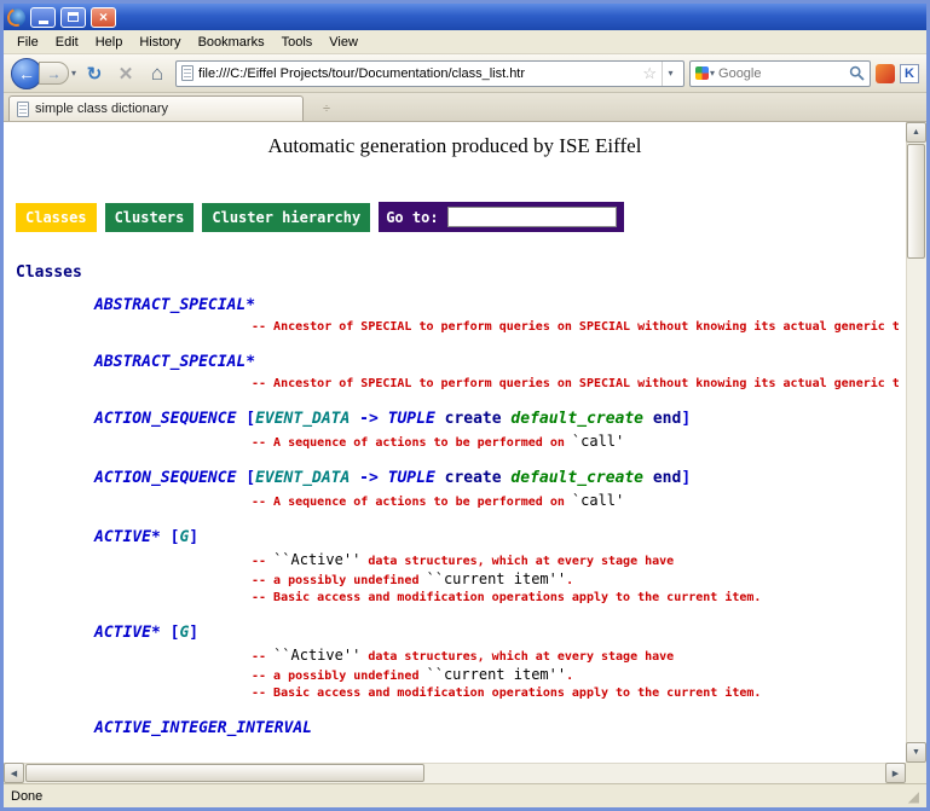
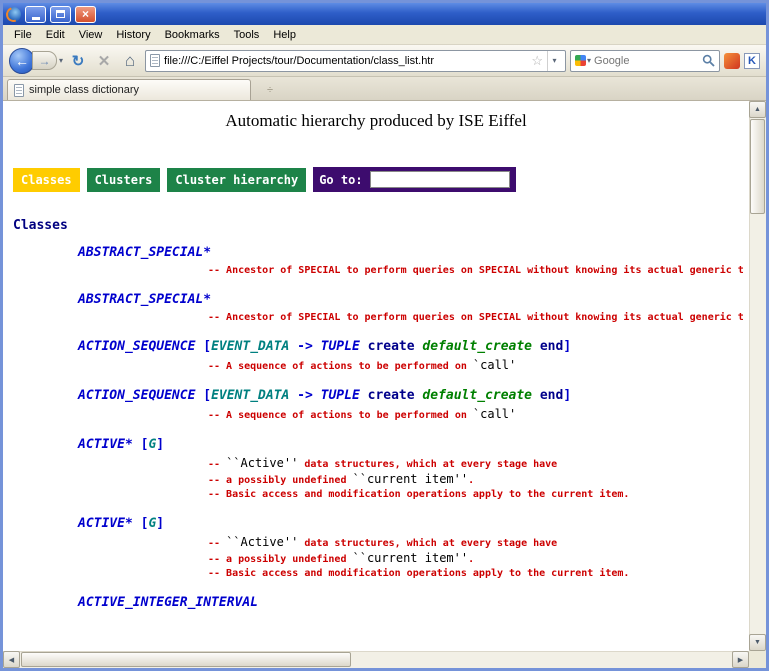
  ×
  File
  Edit
- Help
+ View
  History
  Bookmarks
  Tools
- View
+ Help
  ←
  →
  ▾
  ↻
  ✕
  ⌂
  file:///C:/Eiffel Projects/tour/Documentation/class_list.htr
  ☆
  ▾
  ▾
  Google
  K
  simple class dictionary
  ÷
- Automatic generation produced by ISE Eiffel
+ Automatic hierarchy produced by ISE Eiffel
  Classes
  Clusters
  Cluster hierarchy
  Go to:
  Classes
  ABSTRACT_SPECIAL*
  -- Ancestor of SPECIAL to perform queries on SPECIAL without knowing its actual generic t
  ABSTRACT_SPECIAL*
  -- Ancestor of SPECIAL to perform queries on SPECIAL without knowing its actual generic t
  ACTION_SEQUENCE [EVENT_DATA -> TUPLE create default_create end]
  -- A sequence of actions to be performed on `call'
  ACTION_SEQUENCE [EVENT_DATA -> TUPLE create default_create end]
  -- A sequence of actions to be performed on `call'
  ACTIVE* [G]
  -- ``Active'' data structures, which at every stage have
  -- a possibly undefined ``current item''.
  -- Basic access and modification operations apply to the current item.
  ACTIVE* [G]
  -- ``Active'' data structures, which at every stage have
  -- a possibly undefined ``current item''.
  -- Basic access and modification operations apply to the current item.
  ACTIVE_INTEGER_INTERVAL
- Done
- ◢
